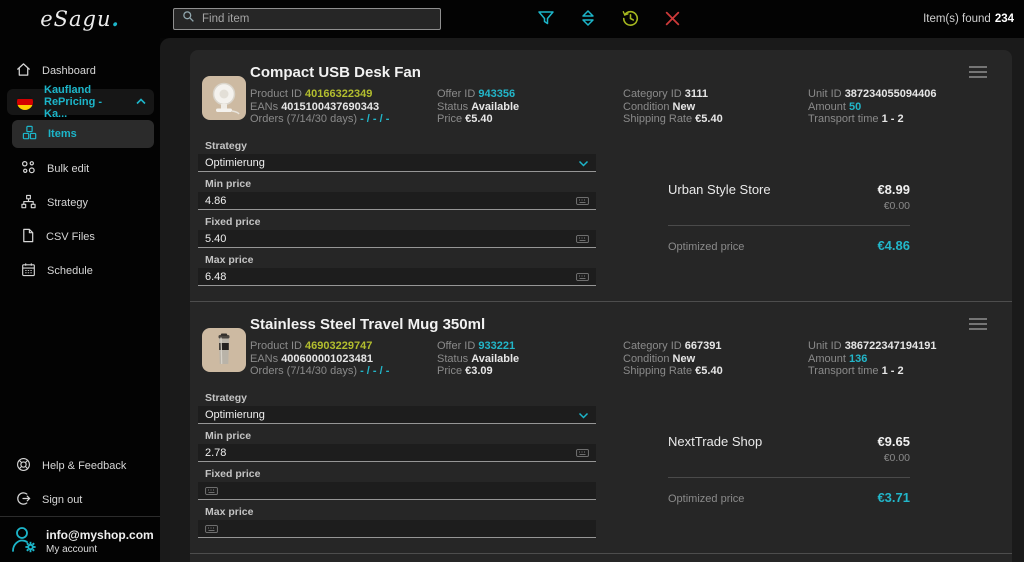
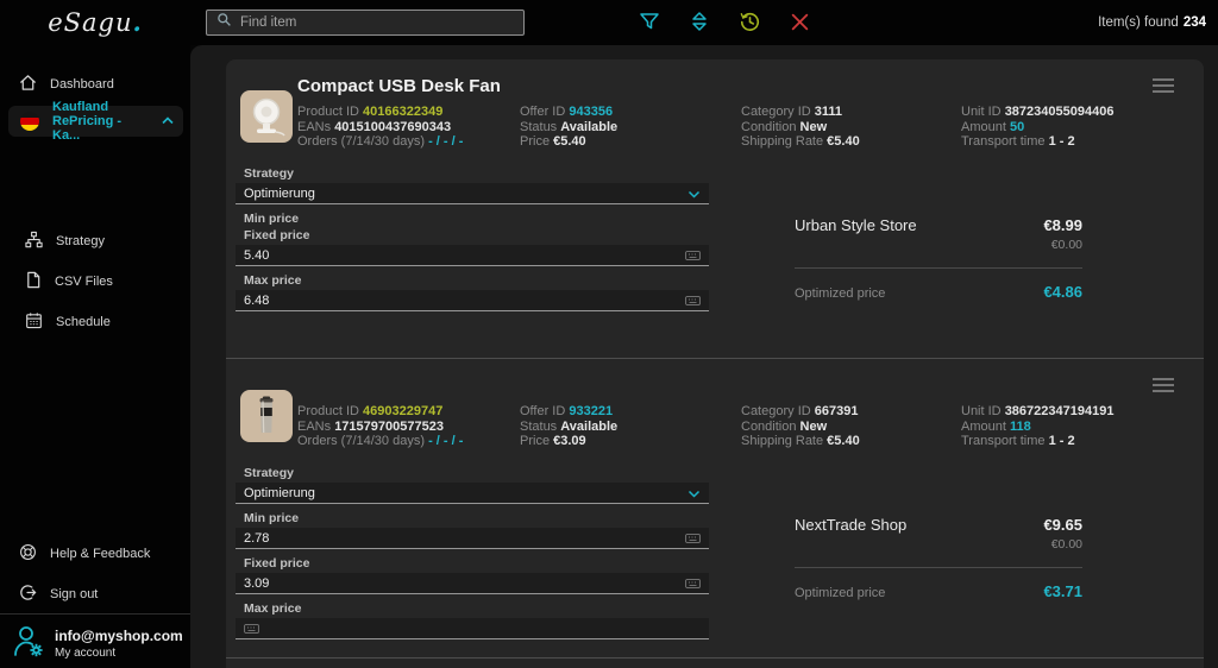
  Find item
  Item(s) found
  234
  eSagu.
  Dashboard
  Kaufland RePricing - Ka...
- Items
- Bulk edit
  Strategy
  CSV Files
  Schedule
  Help & Feedback
  Sign out
  info@myshop.com
  My account
  Compact USB Desk Fan
  Product ID 40166322349
  EANs 4015100437690343
  Orders (7/14/30 days) - / - / -
  Offer ID 943356
  Status Available
  Price €5.40
  Category ID 3111
  Condition New
  Shipping Rate €5.40
  Unit ID 387234055094406
  Amount 50
  Transport time 1 - 2
  Strategy
  Optimierung
  Min price
- 4.86
  Fixed price
  5.40
  Max price
  6.48
  Urban Style Store
  €8.99
  €0.00
  Optimized price
  €4.86
- Stainless Steel Travel Mug 350ml
  Product ID 46903229747
- EANs 400600001023481
+ EANs 171579700577523
  Orders (7/14/30 days) - / - / -
  Offer ID 933221
  Status Available
  Price €3.09
  Category ID 667391
  Condition New
  Shipping Rate €5.40
  Unit ID 386722347194191
- Amount 136
+ Amount 118
  Transport time 1 - 2
  Strategy
  Optimierung
  Min price
  2.78
  Fixed price
+ 3.09
  Max price
  NextTrade Shop
  €9.65
  €0.00
  Optimized price
  €3.71
